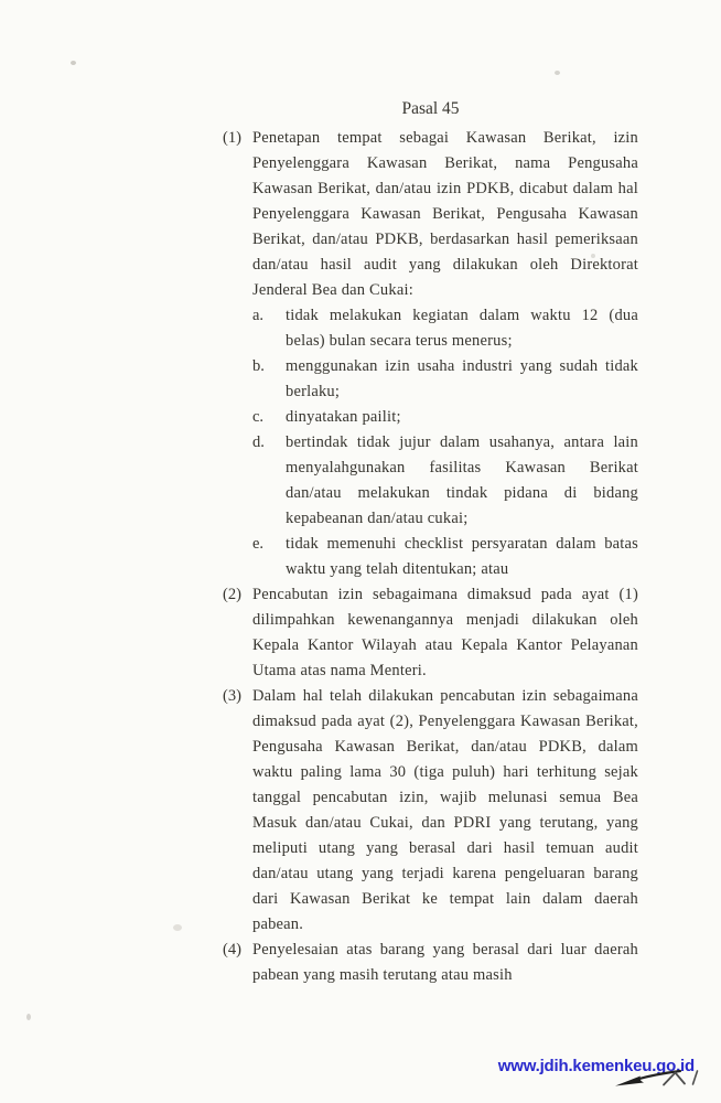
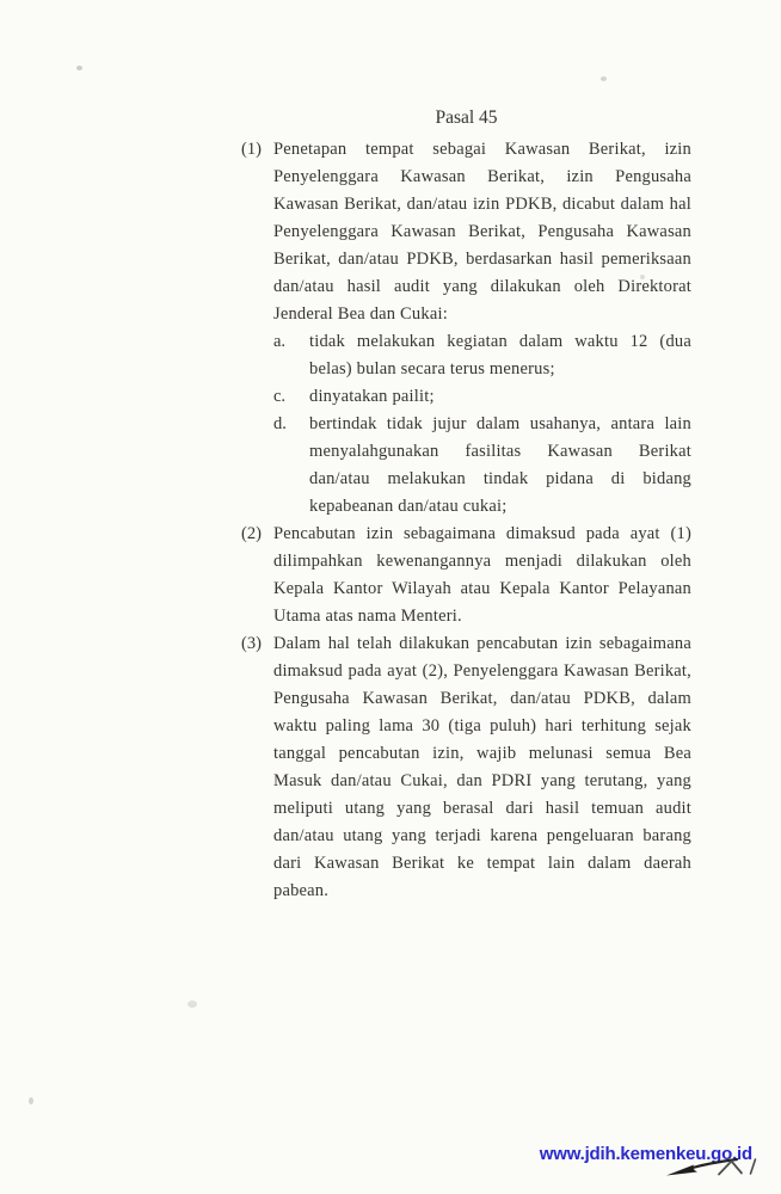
  Pasal 45
  (1)
- Penetapan tempat sebagai Kawasan Berikat, izin Penyelenggara Kawasan Berikat, nama Pengusaha Kawasan Berikat, dan/atau izin PDKB, dicabut dalam hal Penyelenggara Kawasan Berikat, Pengusaha Kawasan Berikat, dan/atau PDKB, berdasarkan hasil pemeriksaan dan/atau hasil audit yang dilakukan oleh Direktorat Jenderal Bea dan Cukai:
+ Penetapan tempat sebagai Kawasan Berikat, izin Penyelenggara Kawasan Berikat, izin Pengusaha Kawasan Berikat, dan/atau izin PDKB, dicabut dalam hal Penyelenggara Kawasan Berikat, Pengusaha Kawasan Berikat, dan/atau PDKB, berdasarkan hasil pemeriksaan dan/atau hasil audit yang dilakukan oleh Direktorat Jenderal Bea dan Cukai:
  a.
  tidak melakukan kegiatan dalam waktu 12 (dua belas) bulan secara terus menerus;
- b.
- menggunakan izin usaha industri yang sudah tidak berlaku;
  c.
  dinyatakan pailit;
  d.
  bertindak tidak jujur dalam usahanya, antara lain menyalahgunakan fasilitas Kawasan Berikat dan/atau melakukan tindak pidana di bidang kepabeanan dan/atau cukai;
- e.
- tidak memenuhi checklist persyaratan dalam batas waktu yang telah ditentukan; atau
  (2)
  Pencabutan izin sebagaimana dimaksud pada ayat (1) dilimpahkan kewenangannya menjadi dilakukan oleh Kepala Kantor Wilayah atau Kepala Kantor Pelayanan Utama atas nama Menteri.
  (3)
  Dalam hal telah dilakukan pencabutan izin sebagaimana dimaksud pada ayat (2), Penyelenggara Kawasan Berikat, Pengusaha Kawasan Berikat, dan/atau PDKB, dalam waktu paling lama 30 (tiga puluh) hari terhitung sejak tanggal pencabutan izin, wajib melunasi semua Bea Masuk dan/atau Cukai, dan PDRI yang terutang, yang meliputi utang yang berasal dari hasil temuan audit dan/atau utang yang terjadi karena pengeluaran barang dari Kawasan Berikat ke tempat lain dalam daerah pabean.
- (4)
- Penyelesaian atas barang yang berasal dari luar daerah pabean yang masih terutang atau masih
  www.jdih.kemenkeu.go.id
